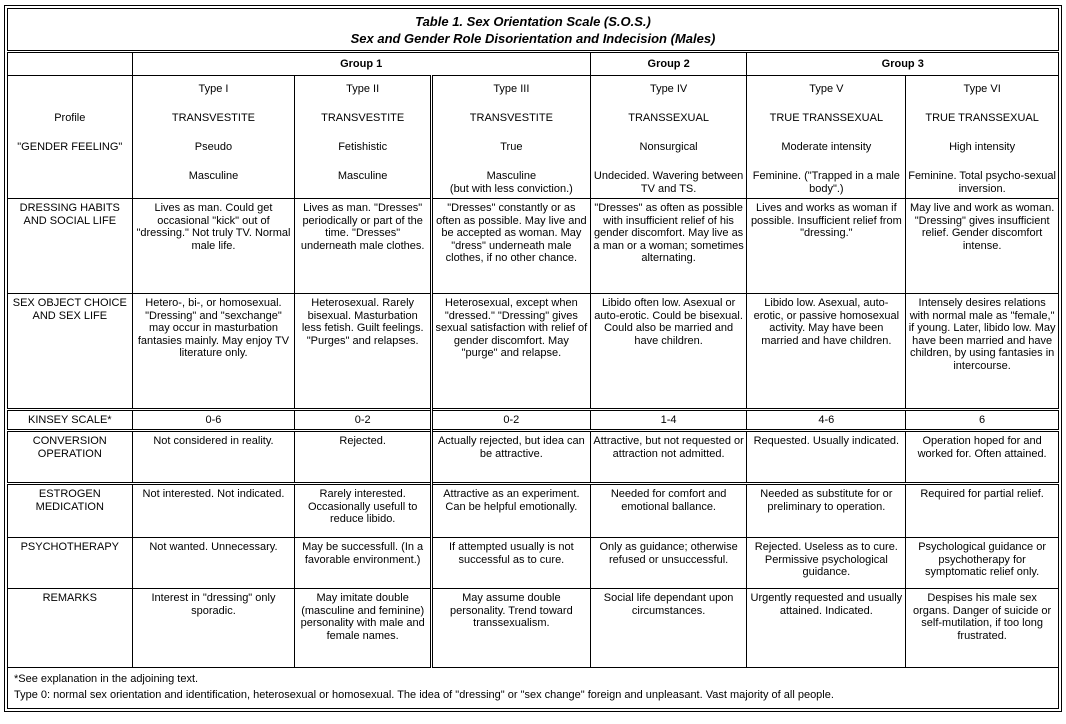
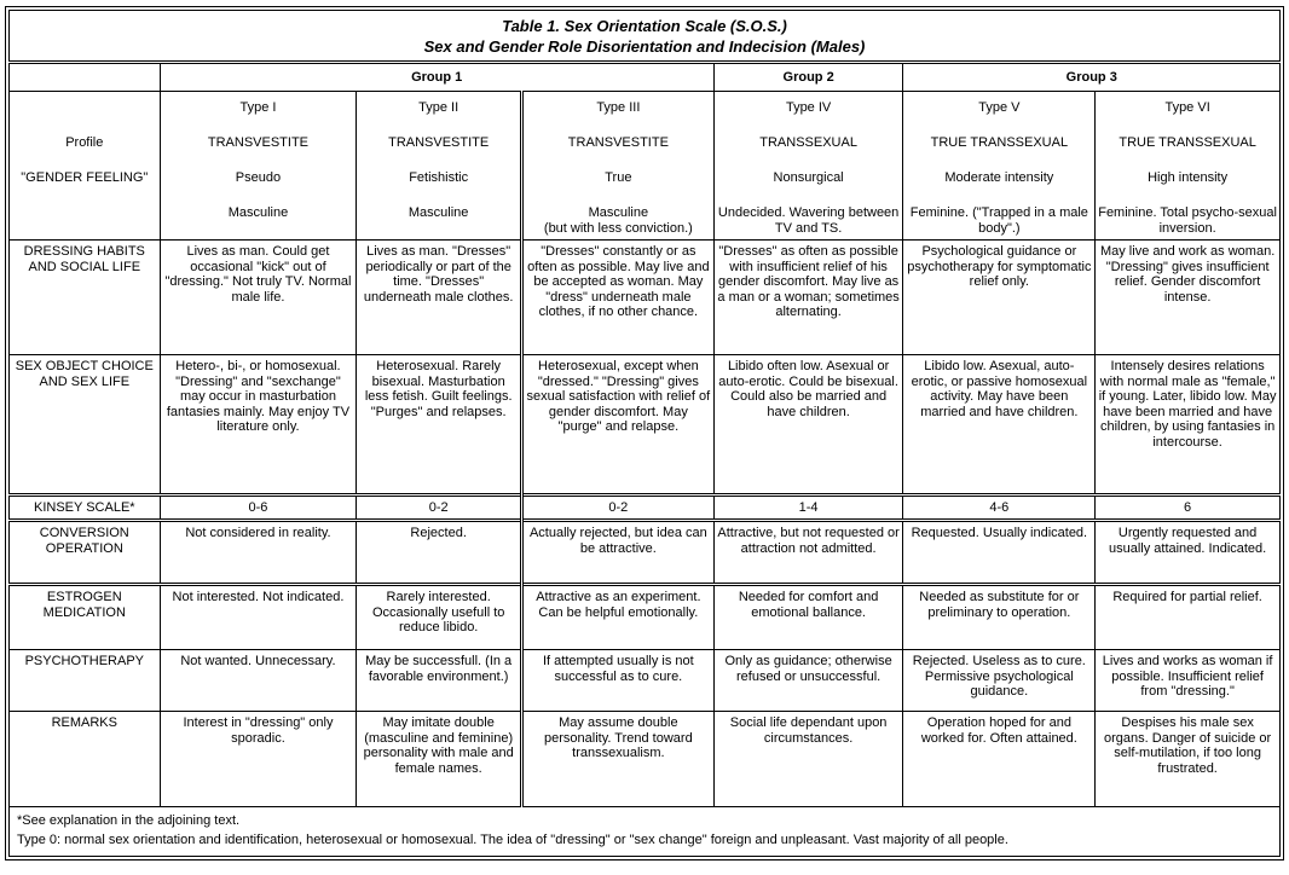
  Table 1. Sex Orientation Scale (S.O.S.) Sex and Gender Role Disorientation and Indecision (Males)
  	Group 1	Group 2	Group 3
  Profile "GENDER FEELING"	Type I TRANSVESTITE Pseudo Masculine	Type II TRANSVESTITE Fetishistic Masculine	Type III TRANSVESTITE True Masculine (but with less conviction.)	Type IV TRANSSEXUAL Nonsurgical Undecided. Wavering between TV and TS.	Type V TRUE TRANSSEXUAL Moderate intensity Feminine. ("Trapped in a male body".)	Type VI TRUE TRANSSEXUAL High intensity Feminine. Total psycho-sexual inversion.
- DRESSING HABITS AND SOCIAL LIFE	Lives as man. Could get occasional "kick" out of "dressing." Not truly TV. Normal male life.	Lives as man. "Dresses" periodically or part of the time. "Dresses" underneath male clothes.	"Dresses" constantly or as often as possible. May live and be accepted as woman. May "dress" underneath male clothes, if no other chance.	"Dresses" as often as possible with insufficient relief of his gender discomfort. May live as a man or a woman; sometimes alternating.	Lives and works as woman if possible. Insufficient relief from "dressing."	May live and work as woman. "Dressing" gives insufficient relief. Gender discomfort intense.
+ DRESSING HABITS AND SOCIAL LIFE	Lives as man. Could get occasional "kick" out of "dressing." Not truly TV. Normal male life.	Lives as man. "Dresses" periodically or part of the time. "Dresses" underneath male clothes.	"Dresses" constantly or as often as possible. May live and be accepted as woman. May "dress" underneath male clothes, if no other chance.	"Dresses" as often as possible with insufficient relief of his gender discomfort. May live as a man or a woman; sometimes alternating.	Psychological guidance or psychotherapy for symptomatic relief only.	May live and work as woman. "Dressing" gives insufficient relief. Gender discomfort intense.
  SEX OBJECT CHOICE AND SEX LIFE	Hetero-, bi-, or homosexual. "Dressing" and "sexchange" may occur in masturbation fantasies mainly. May enjoy TV literature only.	Heterosexual. Rarely bisexual. Masturbation less fetish. Guilt feelings. "Purges" and relapses.	Heterosexual, except when "dressed." "Dressing" gives sexual satisfaction with relief of gender discomfort. May "purge" and relapse.	Libido often low. Asexual or auto-erotic. Could be bisexual. Could also be married and have children.	Libido low. Asexual, auto-erotic, or passive homosexual activity. May have been married and have children.	Intensely desires relations with normal male as "female," if young. Later, libido low. May have been married and have children, by using fantasies in intercourse.
  KINSEY SCALE*	0-6	0-2	0-2	1-4	4-6	6
- CONVERSION OPERATION	Not considered in reality.	Rejected.	Actually rejected, but idea can be attractive.	Attractive, but not requested or attraction not admitted.	Requested. Usually indicated.	Operation hoped for and worked for. Often attained.
+ CONVERSION OPERATION	Not considered in reality.	Rejected.	Actually rejected, but idea can be attractive.	Attractive, but not requested or attraction not admitted.	Requested. Usually indicated.	Urgently requested and usually attained. Indicated.
  ESTROGEN MEDICATION	Not interested. Not indicated.	Rarely interested. Occasionally usefull to reduce libido.	Attractive as an experiment. Can be helpful emotionally.	Needed for comfort and emotional ballance.	Needed as substitute for or preliminary to operation.	Required for partial relief.
- PSYCHOTHERAPY	Not wanted. Unnecessary.	May be successfull. (In a favorable environment.)	If attempted usually is not successful as to cure.	Only as guidance; otherwise refused or unsuccessful.	Rejected. Useless as to cure. Permissive psychological guidance.	Psychological guidance or psychotherapy for symptomatic relief only.
+ PSYCHOTHERAPY	Not wanted. Unnecessary.	May be successfull. (In a favorable environment.)	If attempted usually is not successful as to cure.	Only as guidance; otherwise refused or unsuccessful.	Rejected. Useless as to cure. Permissive psychological guidance.	Lives and works as woman if possible. Insufficient relief from "dressing."
- REMARKS	Interest in "dressing" only sporadic.	May imitate double (masculine and feminine) personality with male and female names.	May assume double personality. Trend toward transsexualism.	Social life dependant upon circumstances.	Urgently requested and usually attained. Indicated.	Despises his male sex organs. Danger of suicide or self-mutilation, if too long frustrated.
+ REMARKS	Interest in "dressing" only sporadic.	May imitate double (masculine and feminine) personality with male and female names.	May assume double personality. Trend toward transsexualism.	Social life dependant upon circumstances.	Operation hoped for and worked for. Often attained.	Despises his male sex organs. Danger of suicide or self-mutilation, if too long frustrated.
  *See explanation in the adjoining text. Type 0: normal sex orientation and identification, heterosexual or homosexual. The idea of "dressing" or "sex change" foreign and unpleasant. Vast majority of all people.
